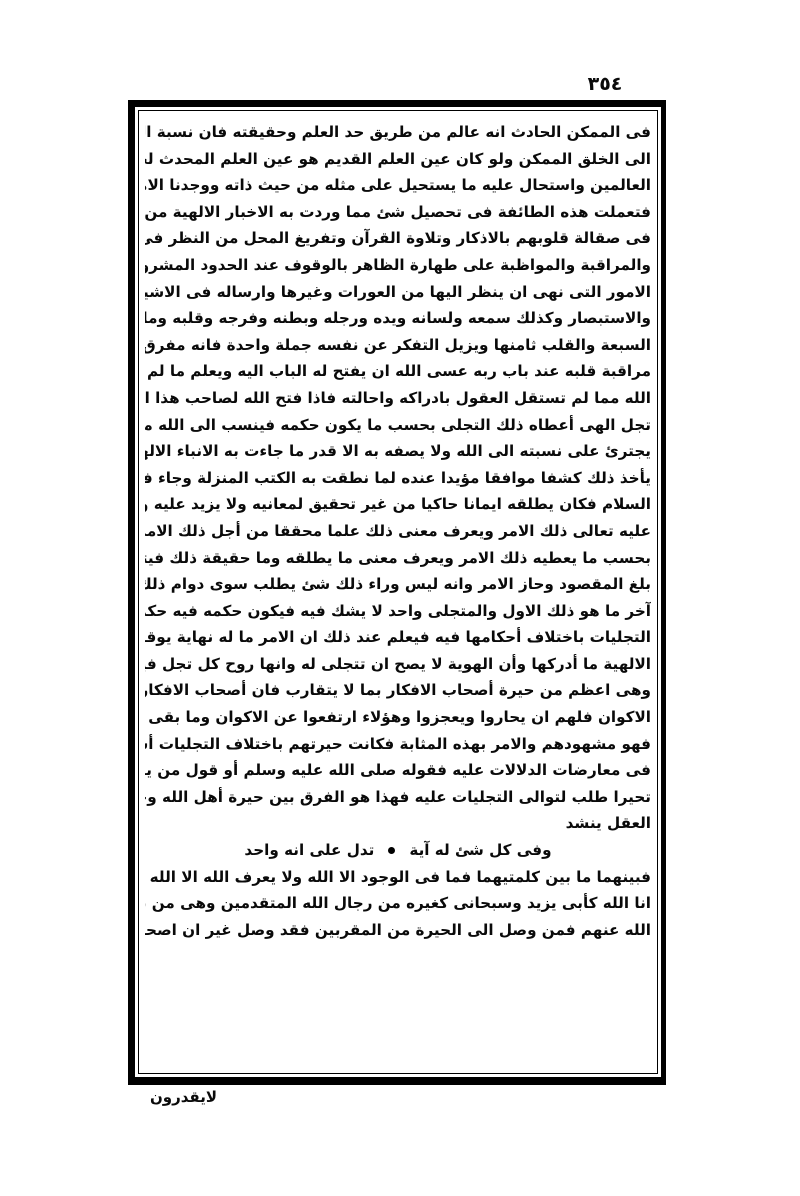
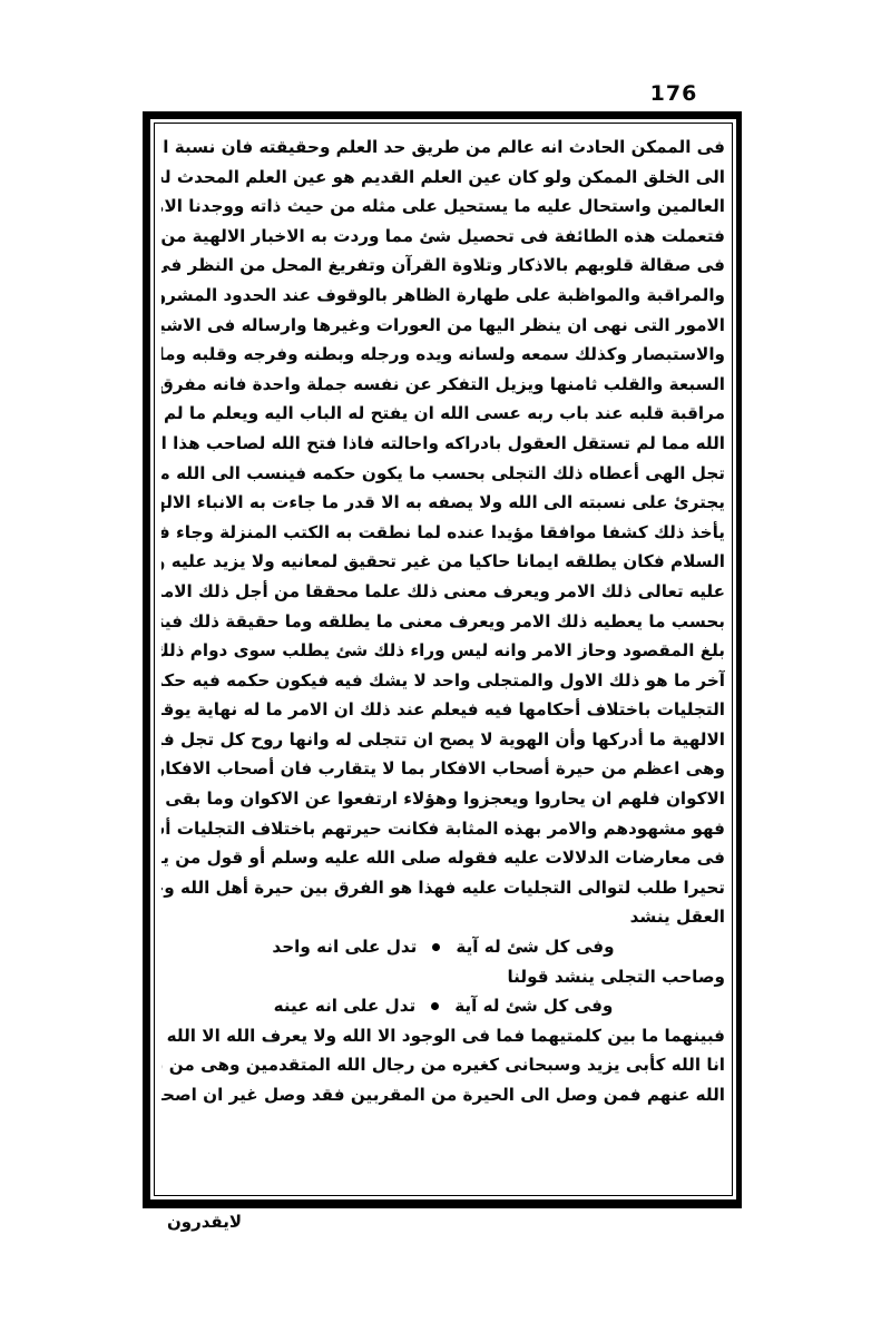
- ٣٥٤
+ 176
  الى الخلق الممكن ولو كان عين العلم القديم هو عين العلم المحدث ل
  العالمين واستحال عليه ما يستحيل على مثله من حيث ذاته ووجدنا الا
  فتعملت هذه الطائفة فى تحصيل شئ مما وردت به الاخبار الالهية من
  فى صقالة قلوبهم بالاذكار وتلاوة القرآن وتفريغ المحل من النظر فى
  والمراقبة والمواظبة على طهارة الظاهر بالوقوف عند الحدود المشرو
  الامور التى نهى ان ينظر اليها من العورات وغيرها وارساله فى الاشي
  والاستبصار وكذلك سمعه ولسانه ويده ورجله وبطنه وفرجه وقلبه وما
  السبعة والقلب ثامنها ويزيل التفكر عن نفسه جملة واحدة فانه مفرق
  الله مما لم تستقل العقول بادراكه واحالته فاذا فتح الله لصاحب هذا ا
  تجل الهى أعطاه ذلك التجلى بحسب ما يكون حكمه فينسب الى الله م
  يجترئ على نسبته الى الله ولا يصفه به الا قدر ما جاءت به الانباء الاله
  يأخذ ذلك كشفا موافقا مؤيدا عنده لما نطقت به الكتب المنزلة وجاء ف
  السلام فكان يطلقه ايمانا حاكيا من غير تحقيق لمعانيه ولا يزيد عليه
  عليه تعالى ذلك الامر ويعرف معنى ذلك علما محققا من أجل ذلك الام
  بحسب ما يعطيه ذلك الامر ويعرف معنى ما يطلقه وما حقيقة ذلك فيت
  بلغ المقصود وحاز الامر وانه ليس وراء ذلك شئ يطلب سوى دوام ذلك
  آخر ما هو ذلك الاول والمتجلى واحد لا يشك فيه فيكون حكمه فيه حك
  التجليات باختلاف أحكامها فيه فيعلم عند ذلك ان الامر ما له نهاية يوق
  الالهية ما أدركها وأن الهوية لا يصح ان تتجلى له وانها روح كل تجل ف
  وهى اعظم من حيرة أصحاب الافكار بما لا يتقارب فان أصحاب الافكا
  الاكوان فلهم ان يحاروا ويعجزوا وهؤلاء ارتفعوا عن الاكوان وما بقى
  فهو مشهودهم والامر بهذه المثابة فكانت حيرتهم باختلاف التجليات أ
  فى معارضات الدلالات عليه فقوله صلى الله عليه وسلم أو قول من ي
  تحيرا طلب لتوالى التجليات عليه فهذا هو الفرق بين حيرة أهل الله و
  العقل ينشد
  وفى كل شئ له آيةتدل على انه واحد
+ وصاحب التجلى ينشد قولنا
+ وفى كل شئ له آيةتدل على انه عينه
  فبينهما ما بين كلمتيهما فما فى الوجود الا الله ولا يعرف الله الا الله
  انا الله كأبى يزيد وسبحانى كغيره من رجال الله المتقدمين وهى من
  لايقدرون
